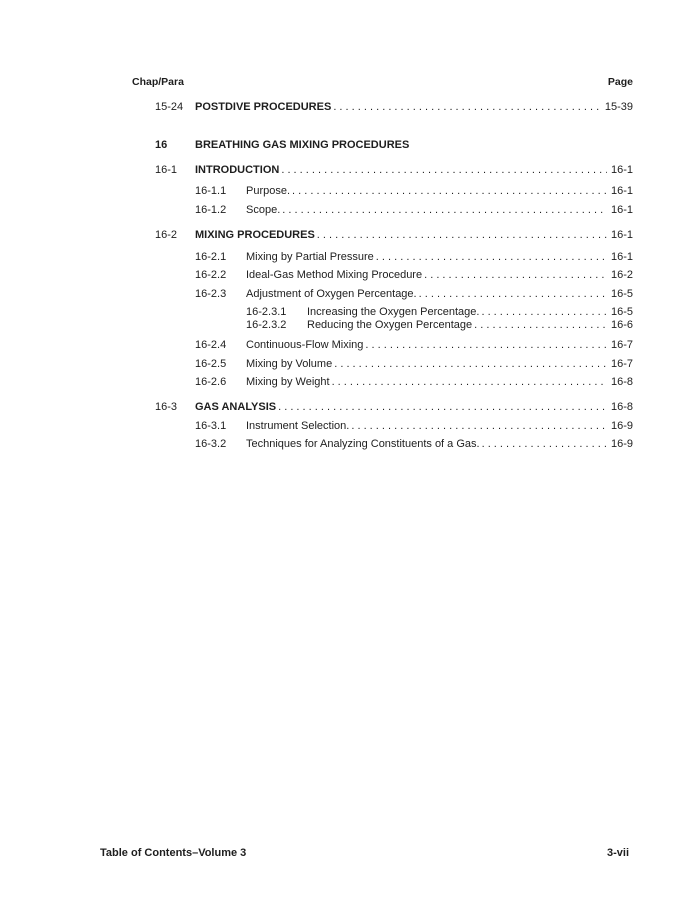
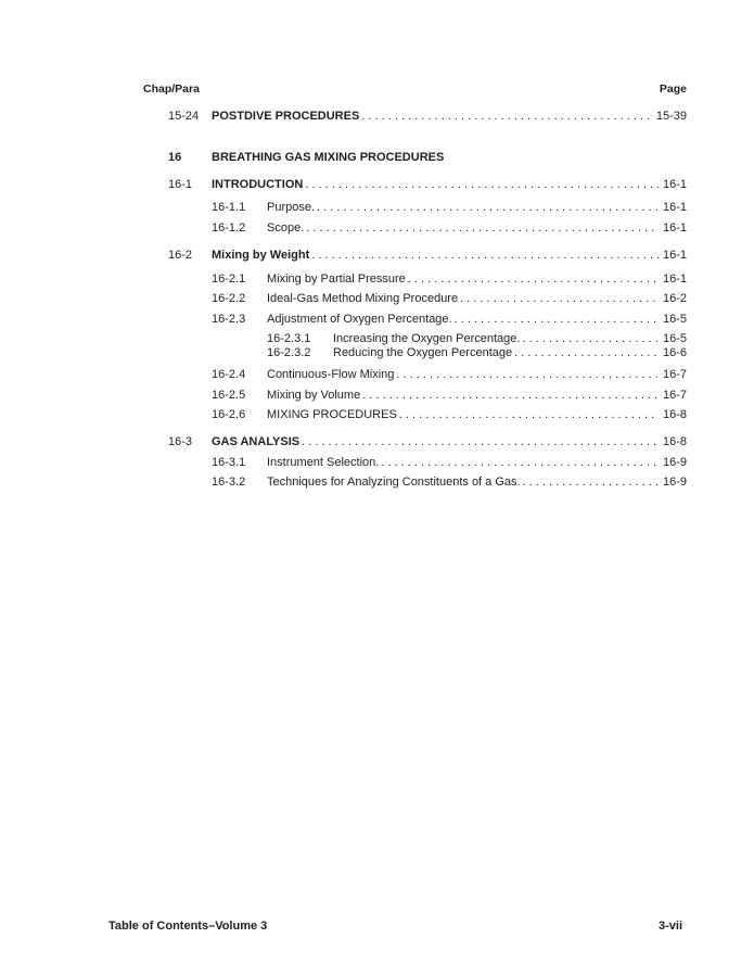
  Chap/Para
  Page
  15-24
  POSTDIVE PROCEDURES
  15-39
  16
  BREATHING GAS MIXING PROCEDURES
  16-1
  INTRODUCTION
  16-1
  16-1.1
  Purpose.
  16-1
  16-1.2
  Scope.
  16-1
  16-2
- MIXING PROCEDURES
+ Mixing by Weight
  16-1
  16-2.1
  Mixing by Partial Pressure
  16-1
  16-2.2
  Ideal-Gas Method Mixing Procedure
  16-2
  16-2.3
  Adjustment of Oxygen Percentage.
  16-5
  16-2.3.1
  Increasing the Oxygen Percentage.
  16-5
  16-2.3.2
  Reducing the Oxygen Percentage
  16-6
  16-2.4
  Continuous-Flow Mixing
  16-7
  16-2.5
  Mixing by Volume
  16-7
  16-2.6
- Mixing by Weight
+ MIXING PROCEDURES
  16-8
  16-3
  GAS ANALYSIS
  16-8
  16-3.1
  Instrument Selection.
  16-9
  16-3.2
  Techniques for Analyzing Constituents of a Gas.
  16-9
  Table of Contents–Volume 3
  3-vii
